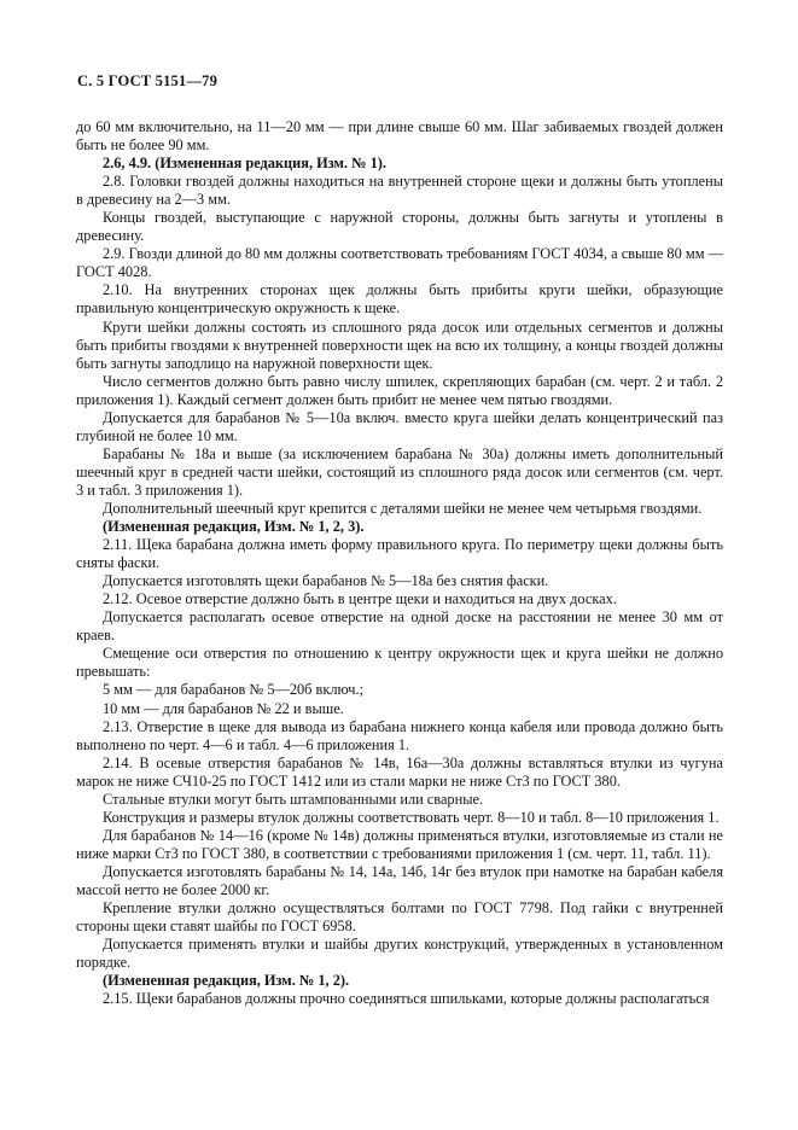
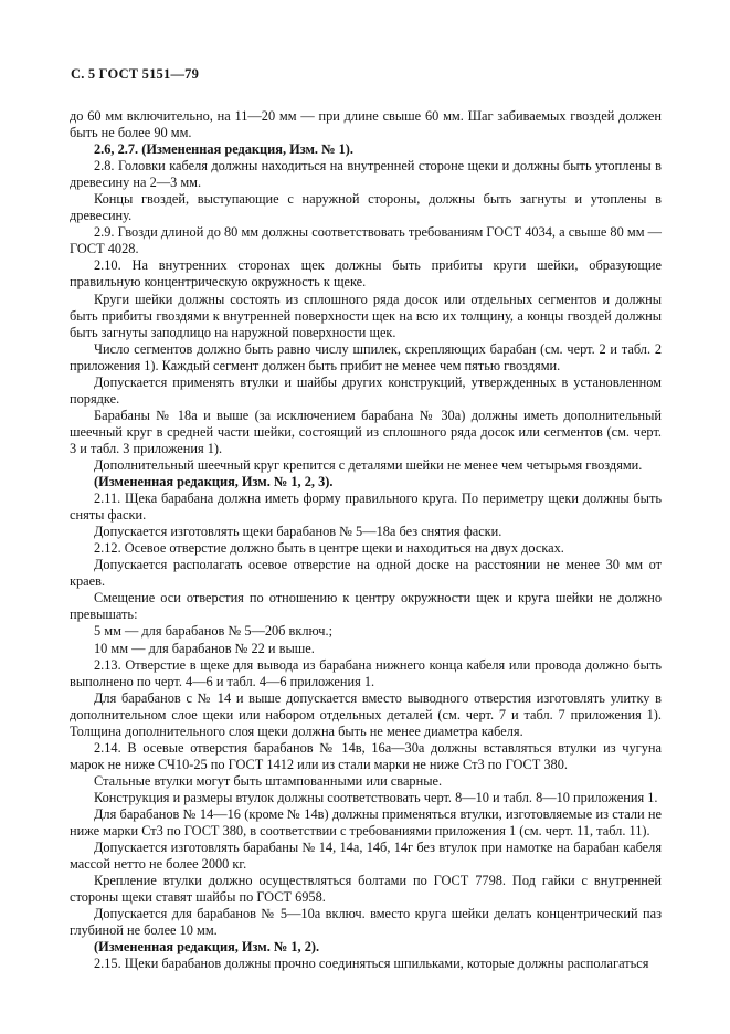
  С. 5 ГОСТ 5151—79
  до 60 мм включительно, на 11—20 мм — при длине свыше 60 мм. Шаг забиваемых гвоздей должен быть не более 90 мм.
- 2.6, 4.9. (Измененная редакция, Изм. № 1).
+ 2.6, 2.7. (Измененная редакция, Изм. № 1).
- 2.8. Головки гвоздей должны находиться на внутренней стороне щеки и должны быть утоплены в древесину на 2—3 мм.
+ 2.8. Головки кабеля должны находиться на внутренней стороне щеки и должны быть утоплены в древесину на 2—3 мм.
  Концы гвоздей, выступающие с наружной стороны, должны быть загнуты и утоплены в древесину.
  2.9. Гвозди длиной до 80 мм должны соответствовать требованиям ГОСТ 4034, а свыше 80 мм — ГОСТ 4028.
  2.10. На внутренних сторонах щек должны быть прибиты круги шейки, образующие правильную концентрическую окружность к щеке.
  Круги шейки должны состоять из сплошного ряда досок или отдельных сегментов и должны быть прибиты гвоздями к внутренней поверхности щек на всю их толщину, а концы гвоздей должны быть загнуты заподлицо на наружной поверхности щек.
  Число сегментов должно быть равно числу шпилек, скрепляющих барабан (см. черт. 2 и табл. 2 приложения 1). Каждый сегмент должен быть прибит не менее чем пятью гвоздями.
- Допускается для барабанов № 5—10а включ. вместо круга шейки делать концентрический паз глубиной не более 10 мм.
+ Допускается применять втулки и шайбы других конструкций, утвержденных в установленном порядке.
  Барабаны № 18а и выше (за исключением барабана № 30а) должны иметь дополнительный шеечный круг в средней части шейки, состоящий из сплошного ряда досок или сегментов (см. черт. 3 и табл. 3 приложения 1).
  Дополнительный шеечный круг крепится с деталями шейки не менее чем четырьмя гвоздями.
  (Измененная редакция, Изм. № 1, 2, 3).
  2.11. Щека барабана должна иметь форму правильного круга. По периметру щеки должны быть сняты фаски.
  Допускается изготовлять щеки барабанов № 5—18а без снятия фаски.
  2.12. Осевое отверстие должно быть в центре щеки и находиться на двух досках.
  Допускается располагать осевое отверстие на одной доске на расстоянии не менее 30 мм от краев.
  Смещение оси отверстия по отношению к центру окружности щек и круга шейки не должно превышать:
  5 мм — для барабанов № 5—20б включ.;
  10 мм — для барабанов № 22 и выше.
  2.13. Отверстие в щеке для вывода из барабана нижнего конца кабеля или провода должно быть выполнено по черт. 4—6 и табл. 4—6 приложения 1.
+ Для барабанов с № 14 и выше допускается вместо выводного отверстия изготовлять улитку в дополнительном слое щеки или набором отдельных деталей (см. черт. 7 и табл. 7 приложения 1). Толщина дополнительного слоя щеки должна быть не менее диаметра кабеля.
  2.14. В осевые отверстия барабанов № 14в, 16а—30а должны вставляться втулки из чугуна марок не ниже СЧ10-25 по ГОСТ 1412 или из стали марки не ниже Ст3 по ГОСТ 380.
  Стальные втулки могут быть штампованными или сварные.
  Конструкция и размеры втулок должны соответствовать черт. 8—10 и табл. 8—10 приложения 1.
  Для барабанов № 14—16 (кроме № 14в) должны применяться втулки, изготовляемые из стали не ниже марки Ст3 по ГОСТ 380, в соответствии с требованиями приложения 1 (см. черт. 11, табл. 11).
  Допускается изготовлять барабаны № 14, 14а, 14б, 14г без втулок при намотке на барабан кабеля массой нетто не более 2000 кг.
  Крепление втулки должно осуществляться болтами по ГОСТ 7798. Под гайки с внутренней стороны щеки ставят шайбы по ГОСТ 6958.
- Допускается применять втулки и шайбы других конструкций, утвержденных в установленном порядке.
+ Допускается для барабанов № 5—10а включ. вместо круга шейки делать концентрический паз глубиной не более 10 мм.
  (Измененная редакция, Изм. № 1, 2).
  2.15. Щеки барабанов должны прочно соединяться шпильками, которые должны располагаться
